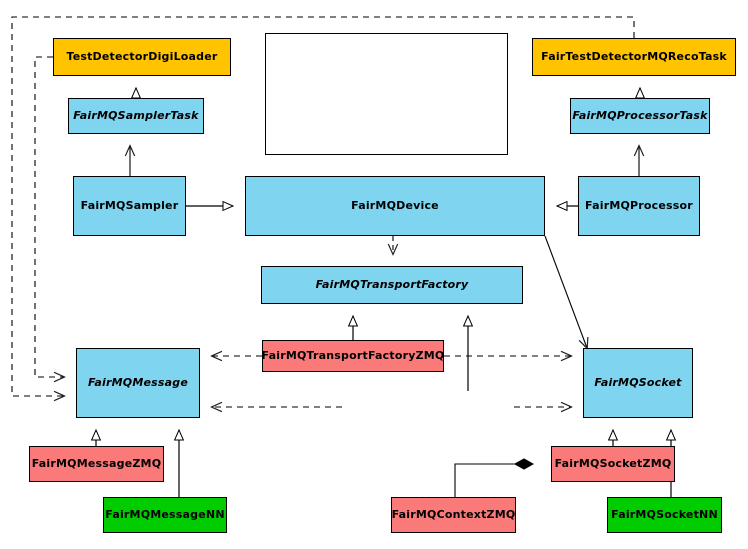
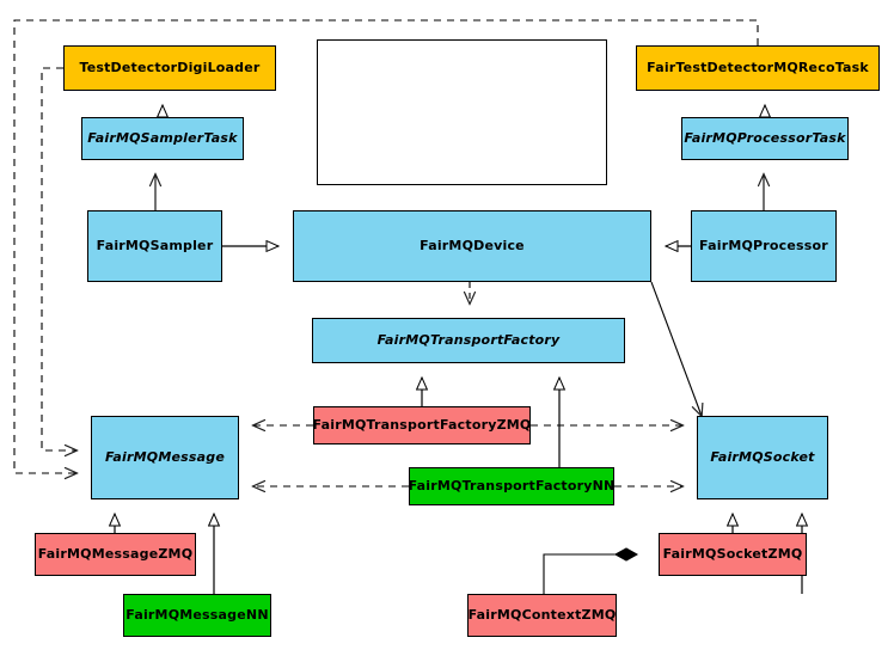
  TestDetectorDigiLoader
  FairTestDetectorMQRecoTask
  FairMQSamplerTask
  FairMQProcessorTask
  FairMQSampler
  FairMQDevice
  FairMQProcessor
  FairMQTransportFactory
  FairMQTransportFactoryZMQ
+ FairMQTransportFactoryNN
  FairMQMessage
  FairMQSocket
  FairMQMessageZMQ
  FairMQMessageNN
  FairMQContextZMQ
  FairMQSocketZMQ
- FairMQSocketNN
